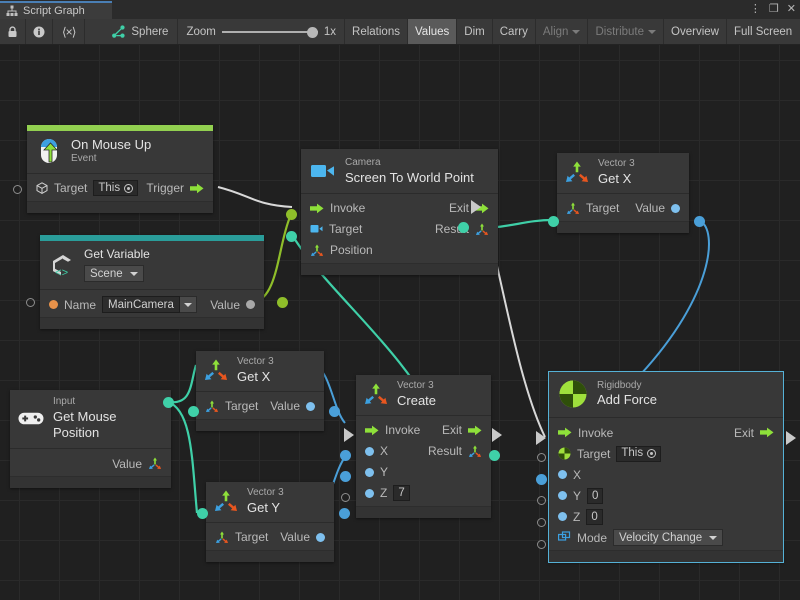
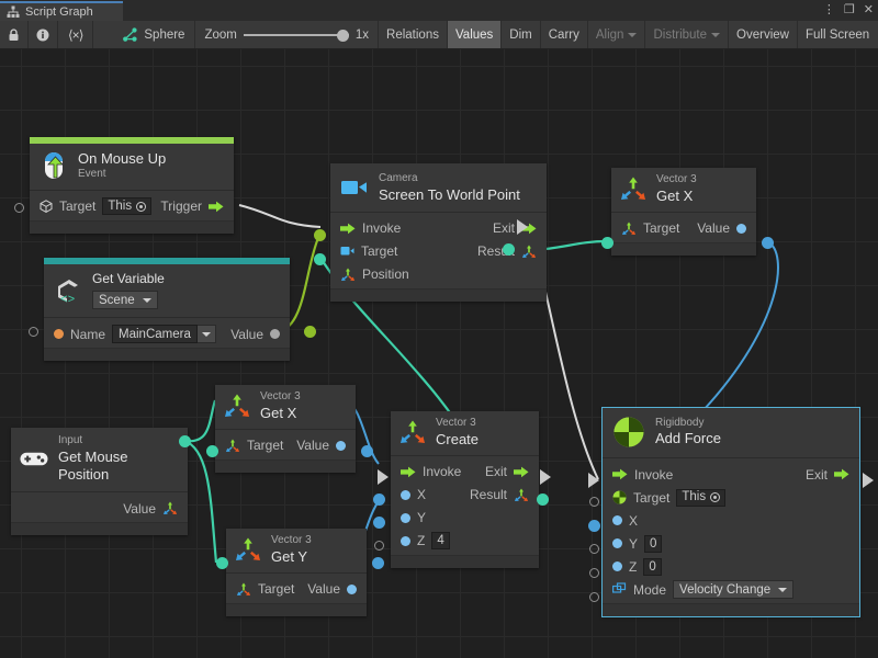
  Script Graph
  ⋮
  ❐
  ✕
  ⟨×⟩
  Sphere
  Zoom
  1x
  Relations
  Values
  Dim
  Carry
  Align
  Distribute
  Overview
  Full Screen
  On Mouse Up
  Event
  Target
  This
  Trigger
  <>
  Get Variable
  Scene
  Name
  MainCamera
  Value
  Camera
  Screen To World Point
  Invoke
  Exit
  Target
  Position
  Vector 3
  Get X
  Target
  Value
  Input
  Get Mouse Position
  Value
  Vector 3
  Get X
  Target
  Value
  Vector 3
  Get Y
  Target
  Value
  Vector 3
  Create
  Invoke
  Exit
  X
  Result
  Y
  Z
- 7
+ 4
  Rigidbody
  Add Force
  Invoke
  Exit
  Target
  This
  X
  Y
  0
  Z
  0
  Mode
  Velocity Change
